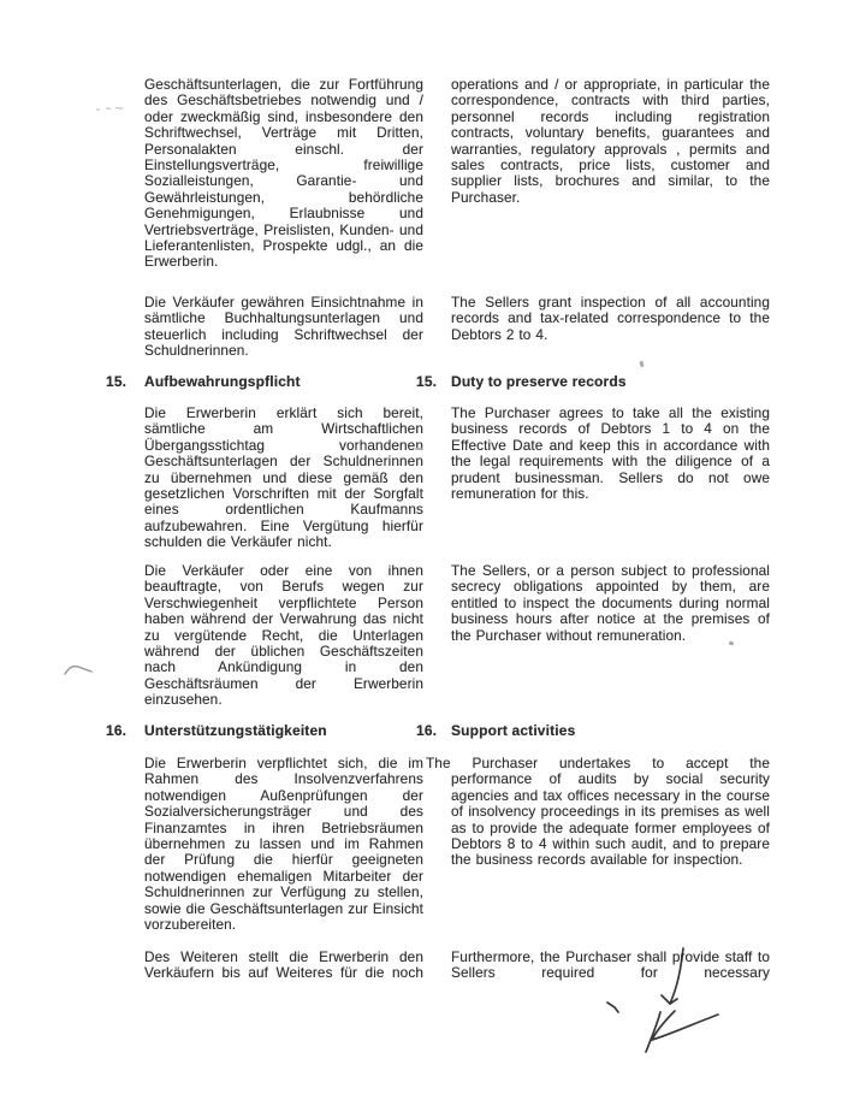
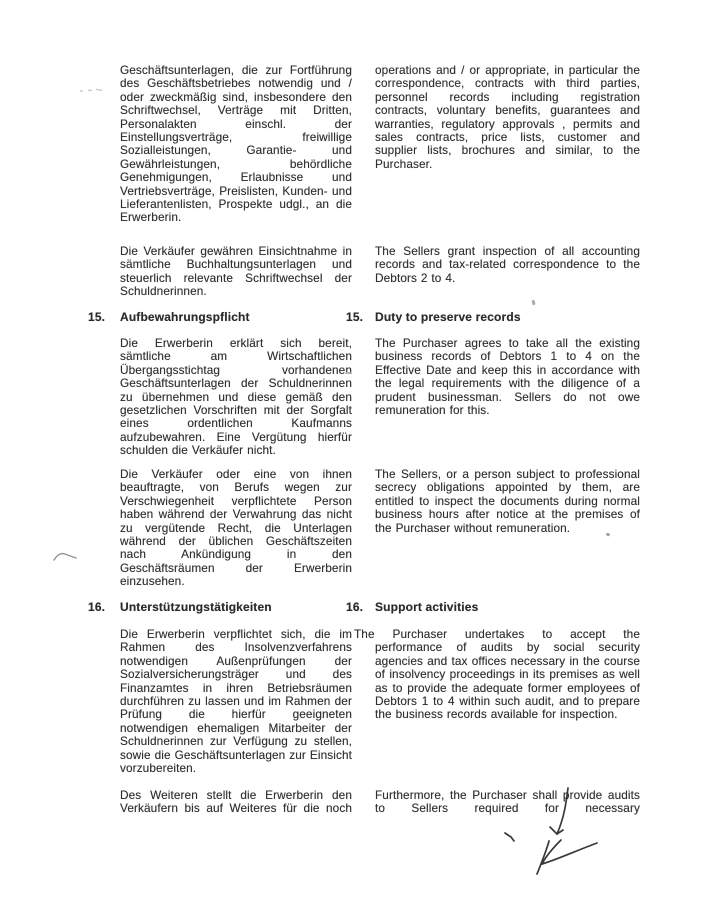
  Geschäftsunterlagen, die zur Fortführung des Geschäftsbetriebes notwendig und / oder zweckmäßig sind, insbesondere den Schriftwechsel, Verträge mit Dritten, Personalakten einschl. der Einstellungsverträge, freiwillige Sozialleistungen, Garantie- und Gewährleistungen, behördliche Genehmigungen, Erlaubnisse und Vertriebsverträge, Preislisten, Kunden- und Lieferantenlisten, Prospekte udgl., an die Erwerberin.
  operations and / or appropriate, in particular the correspondence, contracts with third parties, personnel records including registration contracts, voluntary benefits, guarantees and warranties, regulatory approvals , permits and sales contracts, price lists, customer and supplier lists, brochures and similar, to the Purchaser.
- Die Verkäufer gewähren Einsichtnahme in sämtliche Buchhaltungsunterlagen und steuerlich including Schriftwechsel der Schuldnerinnen.
+ Die Verkäufer gewähren Einsichtnahme in sämtliche Buchhaltungsunterlagen und steuerlich relevante Schriftwechsel der Schuldnerinnen.
  The Sellers grant inspection of all accounting records and tax-related correspondence to the Debtors 2 to 4.
  15.
  Aufbewahrungspflicht
  15.
  Duty to preserve records
  Die Erwerberin erklärt sich bereit, sämtliche am Wirtschaftlichen Übergangsstichtag vorhandenen Geschäftsunterlagen der Schuldnerinnen zu übernehmen und diese gemäß den gesetzlichen Vorschriften mit der Sorgfalt eines ordentlichen Kaufmanns aufzubewahren. Eine Vergütung hierfür schulden die Verkäufer nicht.
  The Purchaser agrees to take all the existing business records of Debtors 1 to 4 on the Effective Date and keep this in accordance with the legal requirements with the diligence of a prudent businessman. Sellers do not owe remuneration for this.
  Die Verkäufer oder eine von ihnen beauftragte, von Berufs wegen zur Verschwiegenheit verpflichtete Person haben während der Verwahrung das nicht zu vergütende Recht, die Unterlagen während der üblichen Geschäftszeiten nach Ankündigung in den Geschäftsräumen der Erwerberin einzusehen.
  The Sellers, or a person subject to professional secrecy obligations appointed by them, are entitled to inspect the documents during normal business hours after notice at the premises of the Purchaser without remuneration.
  16.
  Unterstützungstätigkeiten
  16.
  Support activities
- Die Erwerberin verpflichtet sich, die im Rahmen des Insolvenzverfahrens notwendigen Außenprüfungen der Sozialversicherungsträger und des Finanzamtes in ihren Betriebsräumen übernehmen zu lassen und im Rahmen der Prüfung die hierfür geeigneten notwendigen ehemaligen Mitarbeiter der Schuldnerinnen zur Verfügung zu stellen, sowie die Geschäftsunterlagen zur Einsicht vorzubereiten.
+ Die Erwerberin verpflichtet sich, die im Rahmen des Insolvenzverfahrens notwendigen Außenprüfungen der Sozialversicherungsträger und des Finanzamtes in ihren Betriebsräumen durchführen zu lassen und im Rahmen der Prüfung die hierfür geeigneten notwendigen ehemaligen Mitarbeiter der Schuldnerinnen zur Verfügung zu stellen, sowie die Geschäftsunterlagen zur Einsicht vorzubereiten.
- The Purchaser undertakes to accept the performance of audits by social security agencies and tax offices necessary in the course of insolvency proceedings in its premises as well as to provide the adequate former employees of Debtors 8 to 4 within such audit, and to prepare the business records available for inspection.
+ The Purchaser undertakes to accept the performance of audits by social security agencies and tax offices necessary in the course of insolvency proceedings in its premises as well as to provide the adequate former employees of Debtors 1 to 4 within such audit, and to prepare the business records available for inspection.
  Des Weiteren stellt die Erwerberin den Verkäufern bis auf Weiteres für die noch
- Furthermore, the Purchaser shall provide staff to Sellers required for necessary
+ Furthermore, the Purchaser shall provide audits to Sellers required for necessary
